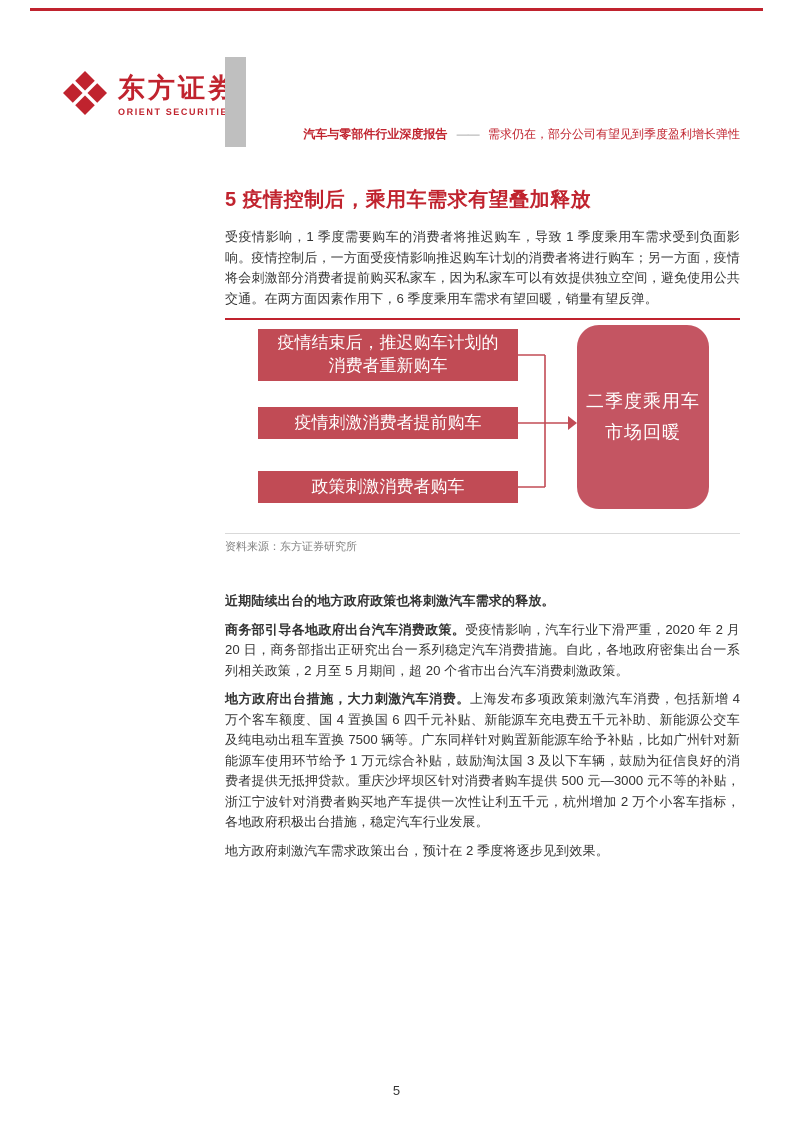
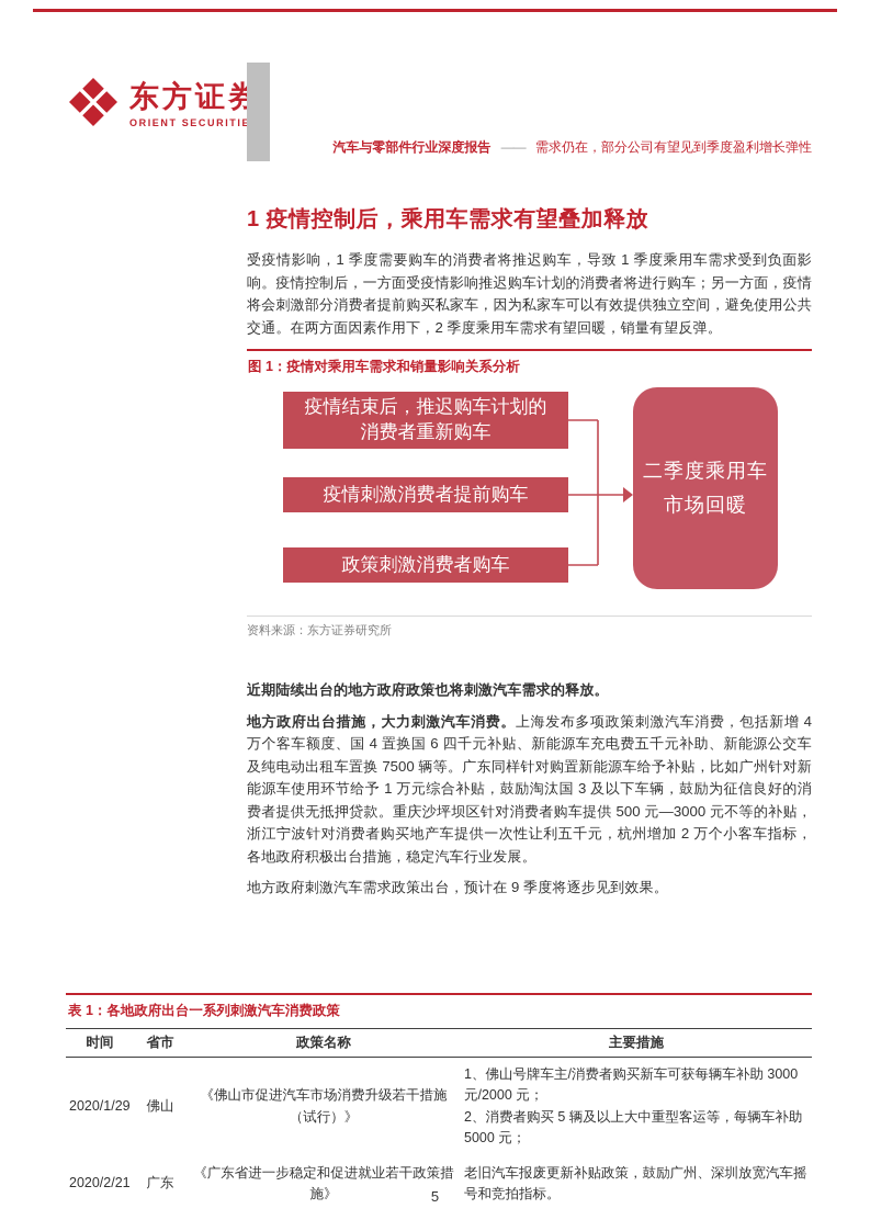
  东方证券
  ORIENT SECURITI
  汽车与零部件行业深度报告 —— 需求仍在，部分公司有望见到季度盈利增长弹性
- 5 疫情控制后，乘用车需求有望叠加释放
+ 1 疫情控制后，乘用车需求有望叠加释放
- 受疫情影响，1 季度需要购车的消费者将推迟购车，导致 1 季度乘用车需求受到负面影响。疫情控制后，一方面受疫情影响推迟购车计划的消费者将进行购车；另一方面，疫情将会刺激部分消费者提前购买私家车，因为私家车可以有效提供独立空间，避免使用公共交通。在两方面因素作用下，6 季度乘用车需求有望回暖，销量有望反弹。
+ 受疫情影响，1 季度需要购车的消费者将推迟购车，导致 1 季度乘用车需求受到负面影响。疫情控制后，一方面受疫情影响推迟购车计划的消费者将进行购车；另一方面，疫情将会刺激部分消费者提前购买私家车，因为私家车可以有效提供独立空间，避免使用公共交通。在两方面因素作用下，2 季度乘用车需求有望回暖，销量有望反弹。
+ 图 1：疫情对乘用车需求和销量影响关系分析
  疫情结束后，推迟购车计划的消费者重新购车
  疫情刺激消费者提前购车
  政策刺激消费者购车
  二季度乘用车市场回暖
  资料来源：东方证券研究所
  近期陆续出台的地方政府政策也将刺激汽车需求的释放。
- 商务部引导各地政府出台汽车消费政策。受疫情影响，汽车行业下滑严重，2020 年 2 月 20 日，商务部指出正研究出台一系列稳定汽车消费措施。自此，各地政府密集出台一系列相关政策，2 月至 5 月期间，超 20 个省市出台汽车消费刺激政策。
  地方政府出台措施，大力刺激汽车消费。上海发布多项政策刺激汽车消费，包括新增 4 万个客车额度、国 4 置换国 6 四千元补贴、新能源车充电费五千元补助、新能源公交车及纯电动出租车置换 7500 辆等。广东同样针对购置新能源车给予补贴，比如广州针对新能源车使用环节给予 1 万元综合补贴，鼓励淘汰国 3 及以下车辆，鼓励为征信良好的消费者提供无抵押贷款。重庆沙坪坝区针对消费者购车提供 500 元—3000 元不等的补贴，浙江宁波针对消费者购买地产车提供一次性让利五千元，杭州增加 2 万个小客车指标，各地政府积极出台措施，稳定汽车行业发展。
- 地方政府刺激汽车需求政策出台，预计在 2 季度将逐步见到效果。
+ 地方政府刺激汽车需求政策出台，预计在 9 季度将逐步见到效果。
+ 表 1：各地政府出台一系列刺激汽车消费政策
+ 时间	省市	政策名称	主要措施
+ 2020/1/29	佛山	《佛山市促进汽车市场消费升级若干措施（试行）》	1、佛山号牌车主/消费者购买新车可获每辆车补助 3000 元/2000 元； 2、消费者购买 5 辆及以上大中重型客运等，每辆车补助 5000 元；
+ 2020/2/21	广东	《广东省进一步稳定和促进就业若干政策措施》	老旧汽车报废更新补贴政策，鼓励广州、深圳放宽汽车摇号和竞拍指标。
  5
